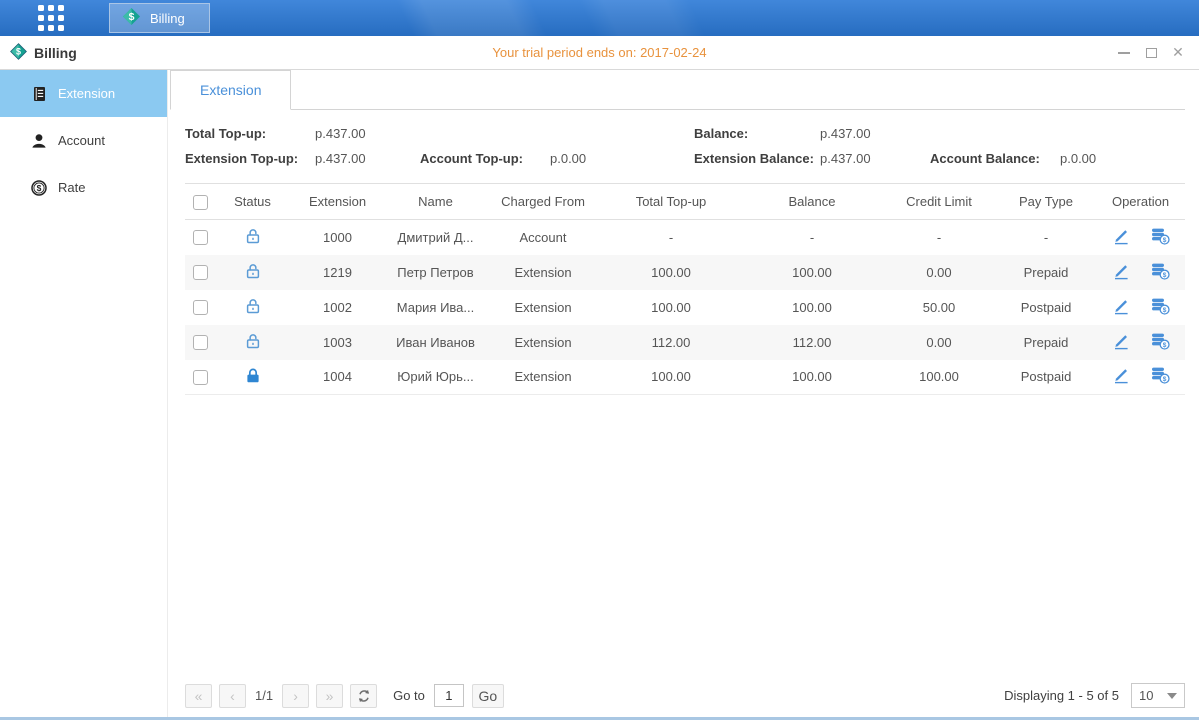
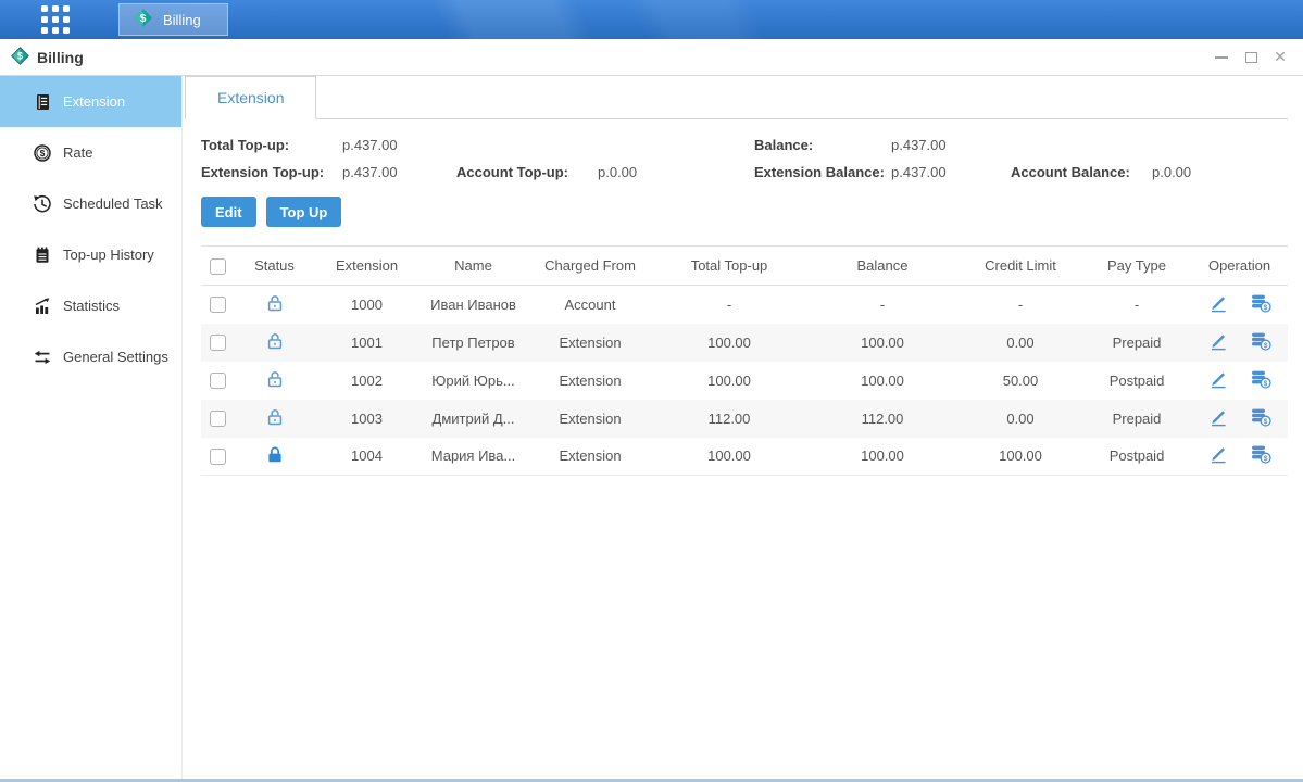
  $
  Billing
  $
  Billing
- Your trial period ends on: 2017-02-24
  ✕
  Extension
- Account
  $
  Rate
+ Scheduled Task
+ Top-up History
+ Statistics
+ General Settings
  Extension
  Total Top-up:
  p.437.00
  Balance:
  p.437.00
  Extension Top-up:
  p.437.00
  Account Top-up:
  p.0.00
  Extension Balance:
  p.437.00
  Account Balance:
  p.0.00
+ Edit
+ Top Up
  	Status	Extension	Name	Charged From	Total Top-up	Balance	Credit Limit	Pay Type	Operation
- 		1000	Дмитрий Д...	Account	-	-	-	-
+ 		1000	Иван Иванов	Account	-	-	-	-
- 		1219	Петр Петров	Extension	100.00	100.00	0.00	Prepaid
+ 		1001	Петр Петров	Extension	100.00	100.00	0.00	Prepaid
- 		1002	Мария Ива...	Extension	100.00	100.00	50.00	Postpaid
+ 		1002	Юрий Юрь...	Extension	100.00	100.00	50.00	Postpaid
- 		1003	Иван Иванов	Extension	112.00	112.00	0.00	Prepaid
+ 		1003	Дмитрий Д...	Extension	112.00	112.00	0.00	Prepaid
- 		1004	Юрий Юрь...	Extension	100.00	100.00	100.00	Postpaid
+ 		1004	Мария Ива...	Extension	100.00	100.00	100.00	Postpaid
- «
- ‹
- 1/1
- ›
- »
- Go to
- 1
- Go
- Displaying 1 - 5 of 5
- 10
